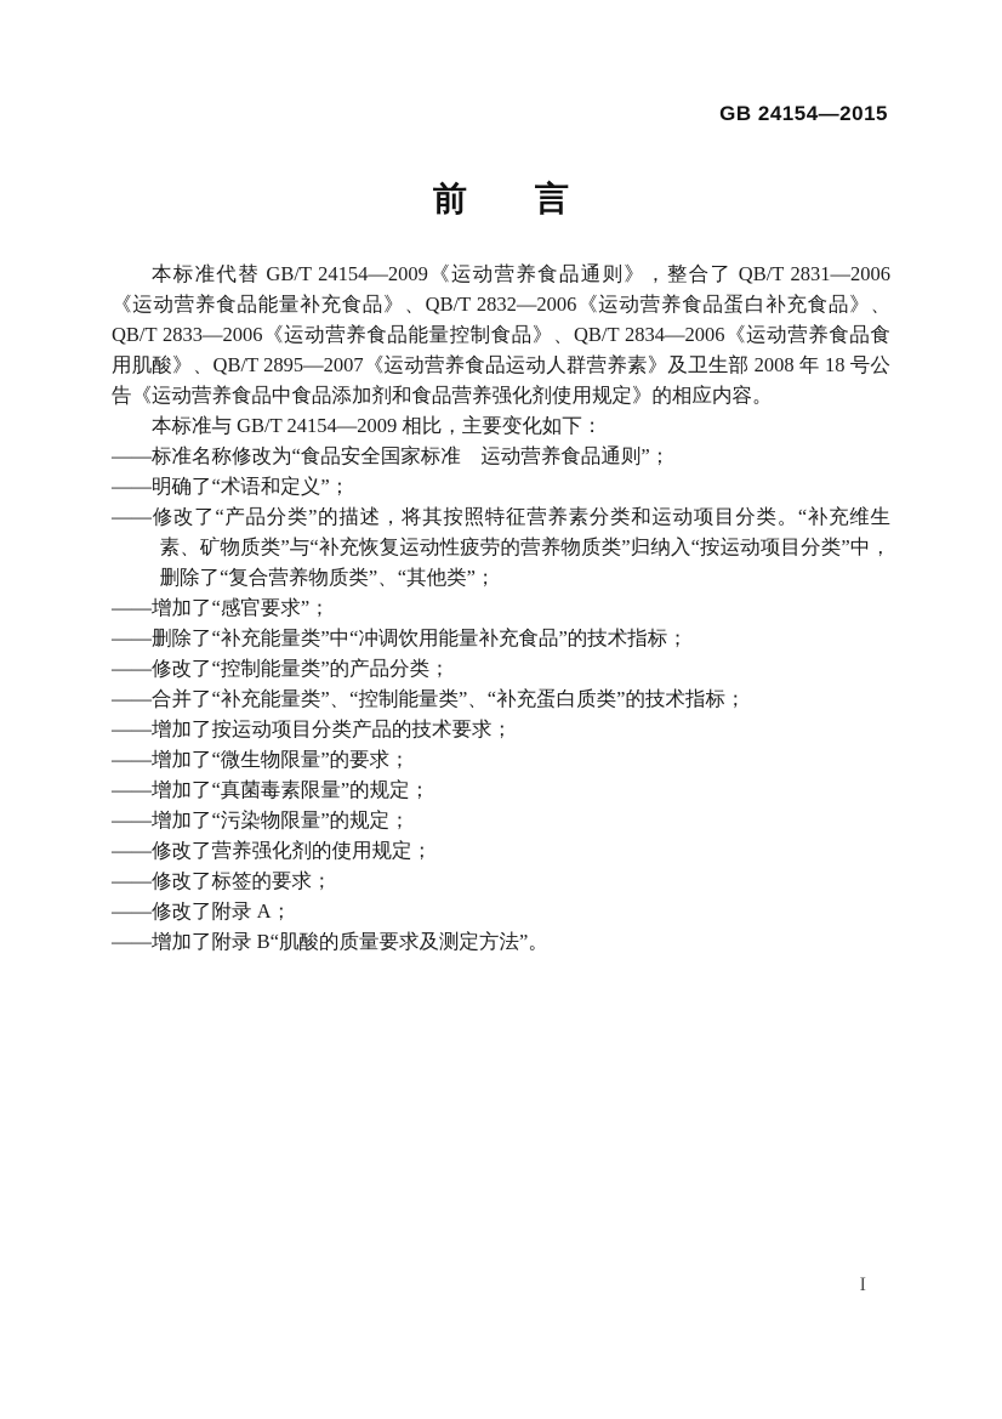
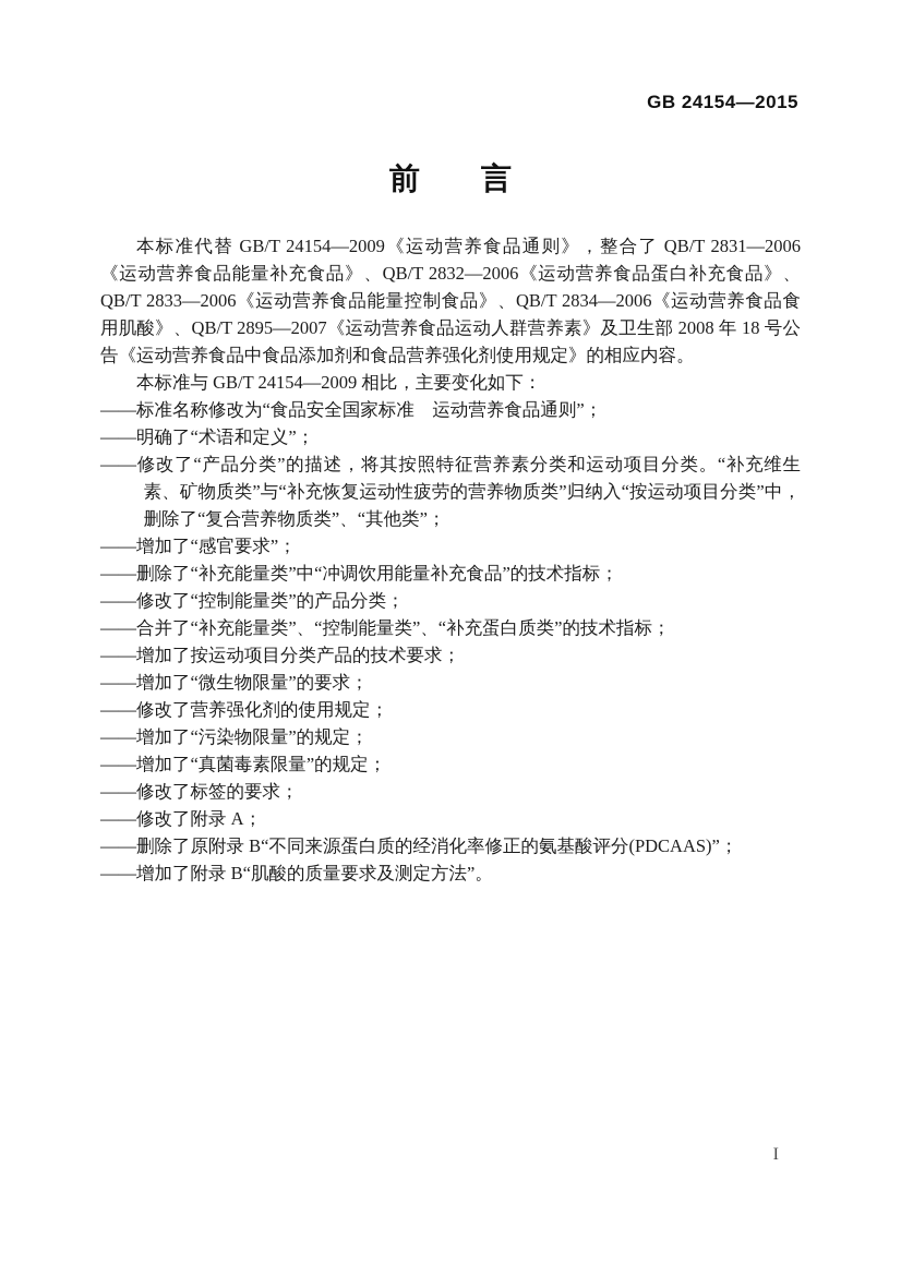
  GB 24154—2015
  前 言
  本标准代替 GB/T 24154—2009《运动营养食品通则》，整合了 QB/T 2831—2006《运动营养食品能量补充食品》、QB/T 2832—2006《运动营养食品蛋白补充食品》、QB/T 2833—2006《运动营养食品能量控制食品》、QB/T 2834—2006《运动营养食品食用肌酸》、QB/T 2895—2007《运动营养食品运动人群营养素》及卫生部 2008 年 18 号公告《运动营养食品中食品添加剂和食品营养强化剂使用规定》的相应内容。
  本标准与 GB/T 24154—2009 相比，主要变化如下：
  ——标准名称修改为“食品安全国家标准 运动营养食品通则”；
  ——明确了“术语和定义”；
  ——修改了“产品分类”的描述，将其按照特征营养素分类和运动项目分类。“补充维生素、矿物质类”与“补充恢复运动性疲劳的营养物质类”归纳入“按运动项目分类”中，删除了“复合营养物质类”、“其他类”；
  ——增加了“感官要求”；
  ——删除了“补充能量类”中“冲调饮用能量补充食品”的技术指标；
  ——修改了“控制能量类”的产品分类；
  ——合并了“补充能量类”、“控制能量类”、“补充蛋白质类”的技术指标；
  ——增加了按运动项目分类产品的技术要求；
  ——增加了“微生物限量”的要求；
- ——增加了“真菌毒素限量”的规定；
+ ——修改了营养强化剂的使用规定；
  ——增加了“污染物限量”的规定；
- ——修改了营养强化剂的使用规定；
+ ——增加了“真菌毒素限量”的规定；
  ——修改了标签的要求；
  ——修改了附录 A；
+ ——删除了原附录 B“不同来源蛋白质的经消化率修正的氨基酸评分(PDCAAS)”；
  ——增加了附录 B“肌酸的质量要求及测定方法”。
  I
